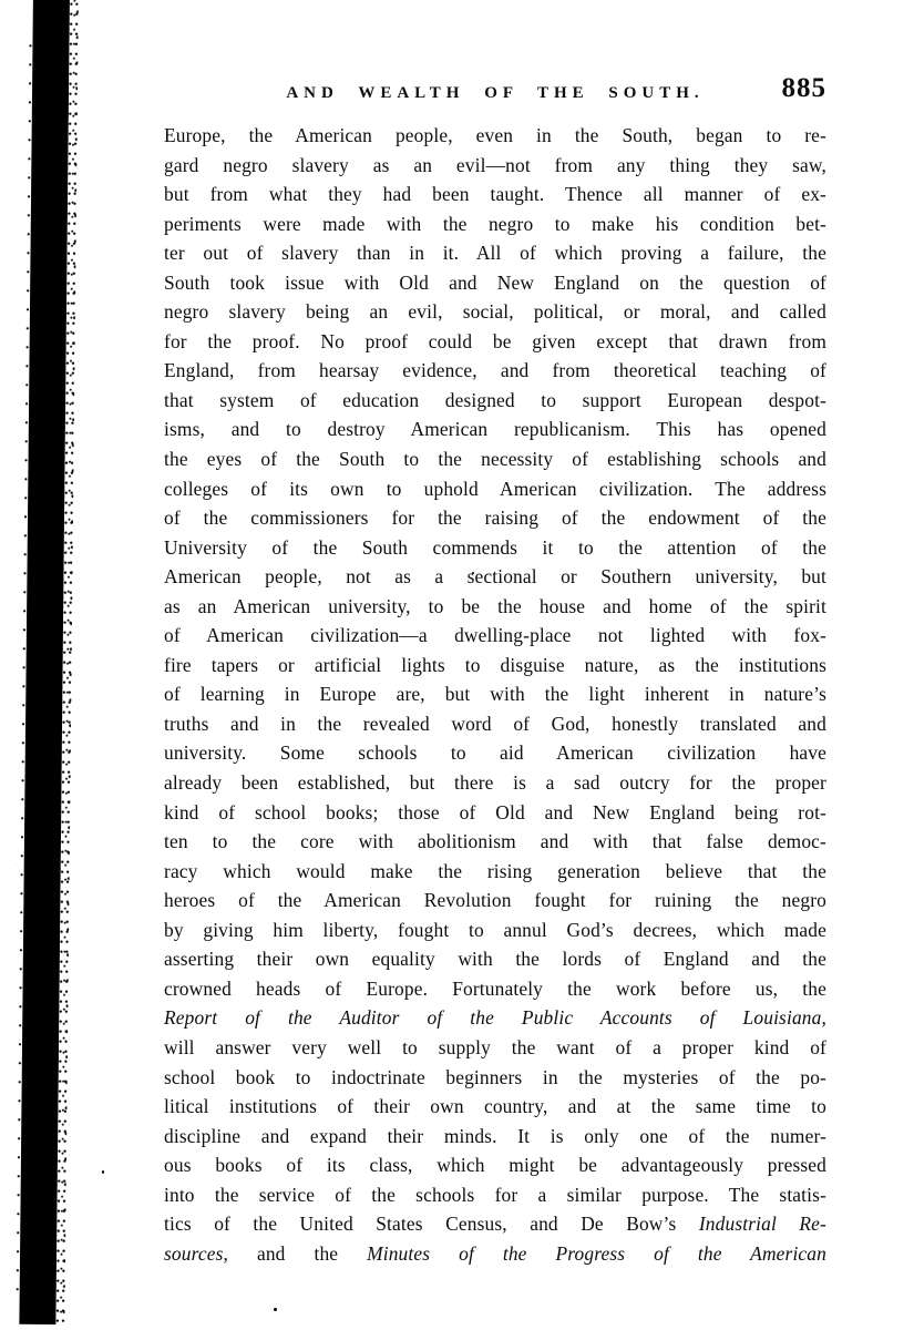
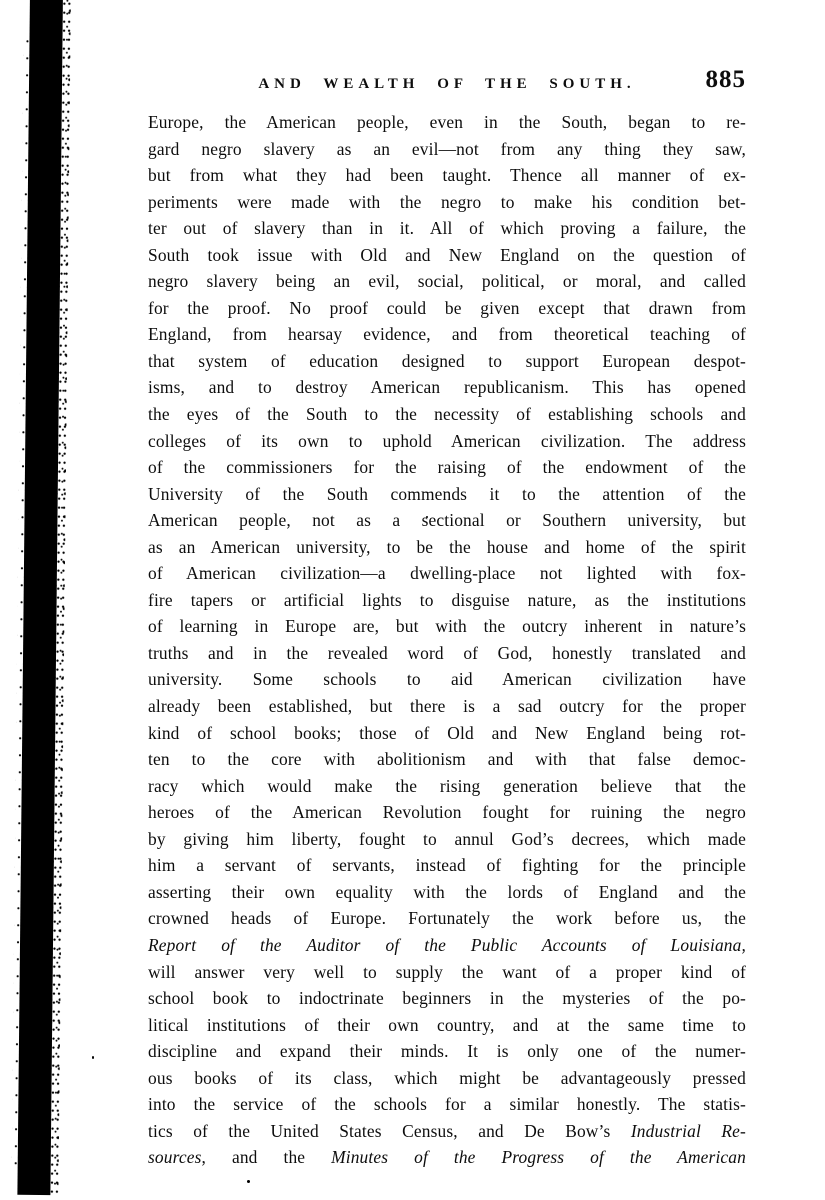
  AND WEALTH OF THE SOUTH.
  885
  Europe, the American people, even in the South, began to re-
  gard negro slavery as an evil—not from any thing they saw,
  but from what they had been taught. Thence all manner of ex-
  periments were made with the negro to make his condition bet-
  ter out of slavery than in it. All of which proving a failure, the
  South took issue with Old and New England on the question of
  negro slavery being an evil, social, political, or moral, and called
  for the proof. No proof could be given except that drawn from
  England, from hearsay evidence, and from theoretical teaching of
  that system of education designed to support European despot-
  isms, and to destroy American republicanism. This has opened
  the eyes of the South to the necessity of establishing schools and
  colleges of its own to uphold American civilization. The address
  of the commissioners for the raising of the endowment of the
  University of the South commends it to the attention of the
  American people, not as a sectional or Southern university, but
  as an American university, to be the house and home of the spirit
  of American civilization—a dwelling-place not lighted with fox-
  fire tapers or artificial lights to disguise nature, as the institutions
- of learning in Europe are, but with the light inherent in nature’s
+ of learning in Europe are, but with the outcry inherent in nature’s
  truths and in the revealed word of God, honestly translated and
  university. Some schools to aid American civilization have
  already been established, but there is a sad outcry for the proper
  kind of school books; those of Old and New England being rot-
  ten to the core with abolitionism and with that false democ-
  racy which would make the rising generation believe that the
  heroes of the American Revolution fought for ruining the negro
  by giving him liberty, fought to annul God’s decrees, which made
+ him a servant of servants, instead of fighting for the principle
  asserting their own equality with the lords of England and the
  crowned heads of Europe. Fortunately the work before us, the
  Report of the Auditor of the Public Accounts of Louisiana,
  will answer very well to supply the want of a proper kind of
  school book to indoctrinate beginners in the mysteries of the po-
  litical institutions of their own country, and at the same time to
  discipline and expand their minds. It is only one of the numer-
  ous books of its class, which might be advantageously pressed
- into the service of the schools for a similar purpose. The statis-
+ into the service of the schools for a similar honestly. The statis-
  tics of the United States Census, and De Bow’s Industrial Re-
  sources, and the Minutes of the Progress of the American
